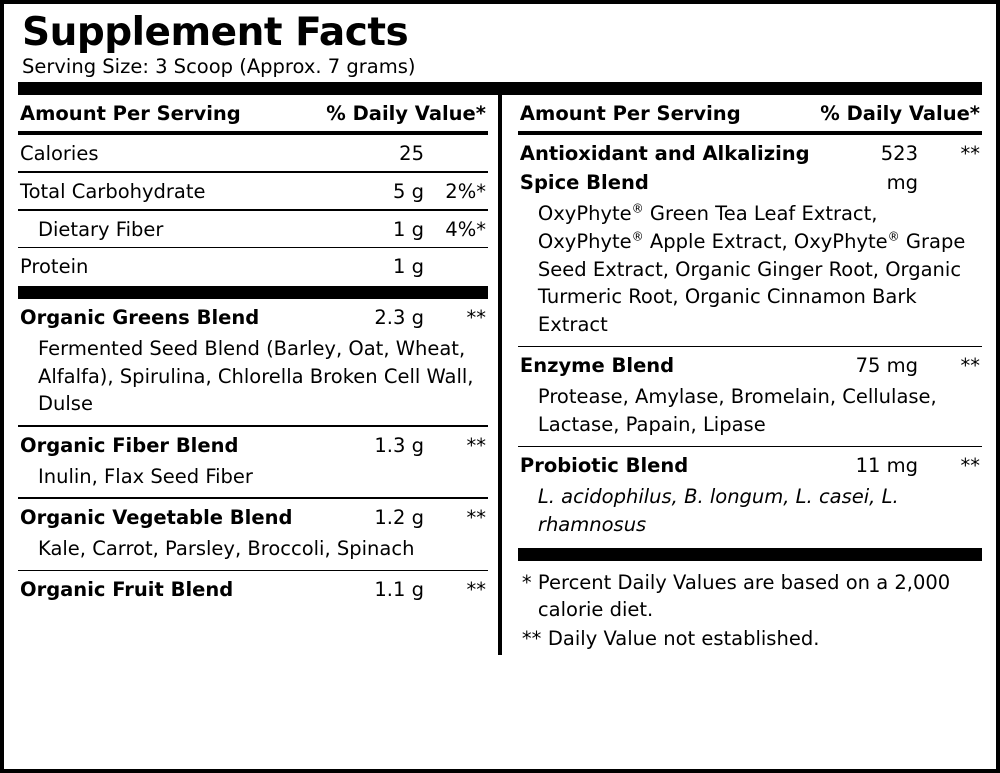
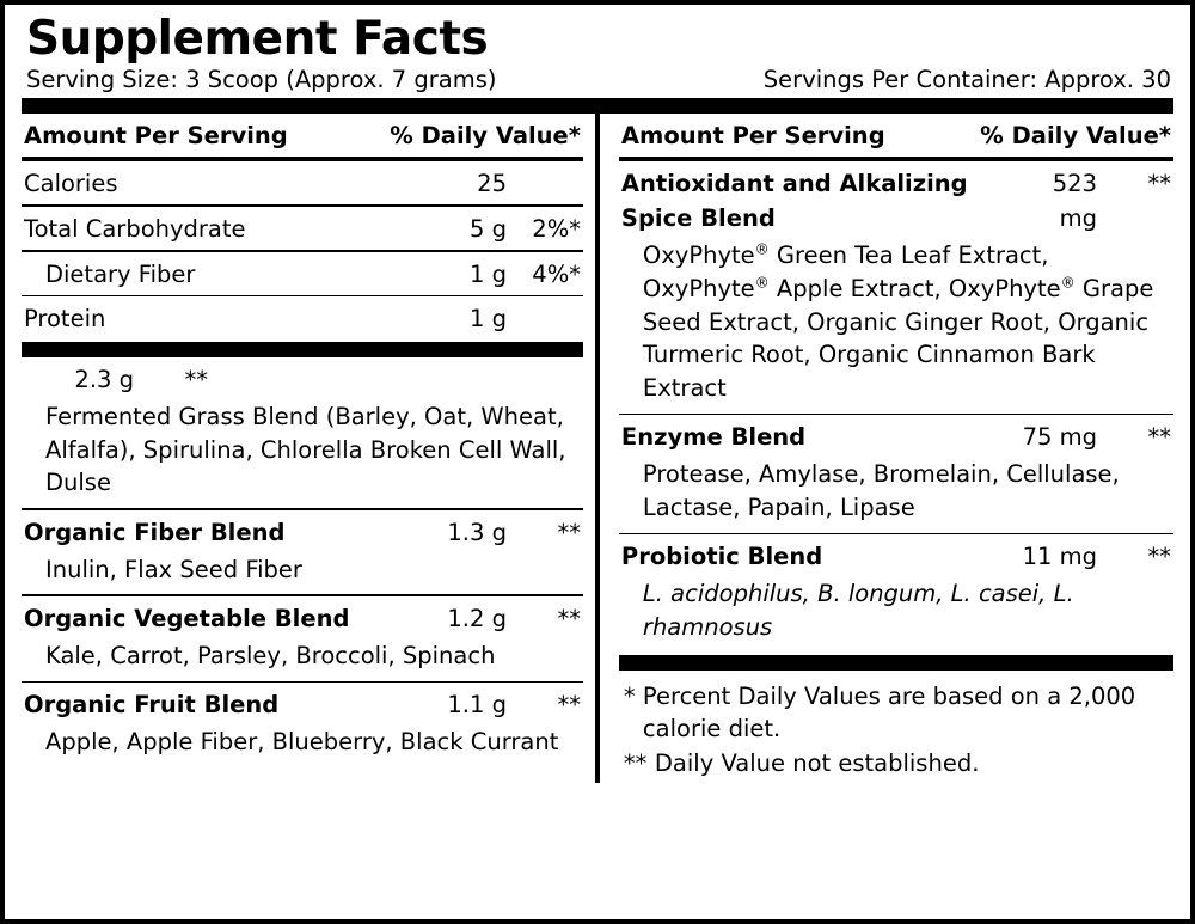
  Supplement Facts
  Serving Size: 3 Scoop (Approx. 7 grams)
+ Servings Per Container: Approx. 30
  Amount Per Serving
  % Daily Value*
  Calories
  25
  Total Carbohydrate
  5 g
  2%*
  Dietary Fiber
  1 g
  4%*
  Protein
  1 g
- Organic Greens Blend
  2.3 g
  **
- Fermented Seed Blend (Barley, Oat, Wheat, Alfalfa), Spirulina, Chlorella Broken Cell Wall, Dulse
+ Fermented Grass Blend (Barley, Oat, Wheat, Alfalfa), Spirulina, Chlorella Broken Cell Wall, Dulse
  Organic Fiber Blend
  1.3 g
  **
  Inulin, Flax Seed Fiber
  Organic Vegetable Blend
  1.2 g
  **
  Kale, Carrot, Parsley, Broccoli, Spinach
  Organic Fruit Blend
  1.1 g
  **
+ Apple, Apple Fiber, Blueberry, Black Currant
  Amount Per Serving
  % Daily Value*
  Antioxidant and Alkalizing
  523
  **
  Spice Blend
  mg
  OxyPhyte® Green Tea Leaf Extract, OxyPhyte® Apple Extract, OxyPhyte® Grape Seed Extract, Organic Ginger Root, Organic Turmeric Root, Organic Cinnamon Bark Extract
  Enzyme Blend
  75 mg
  **
  Protease, Amylase, Bromelain, Cellulase, Lactase, Papain, Lipase
  Probiotic Blend
  11 mg
  **
  L. acidophilus, B. longum, L. casei, L. rhamnosus
  *
  Percent Daily Values are based on a 2,000 calorie diet.
  **
  Daily Value not established.
